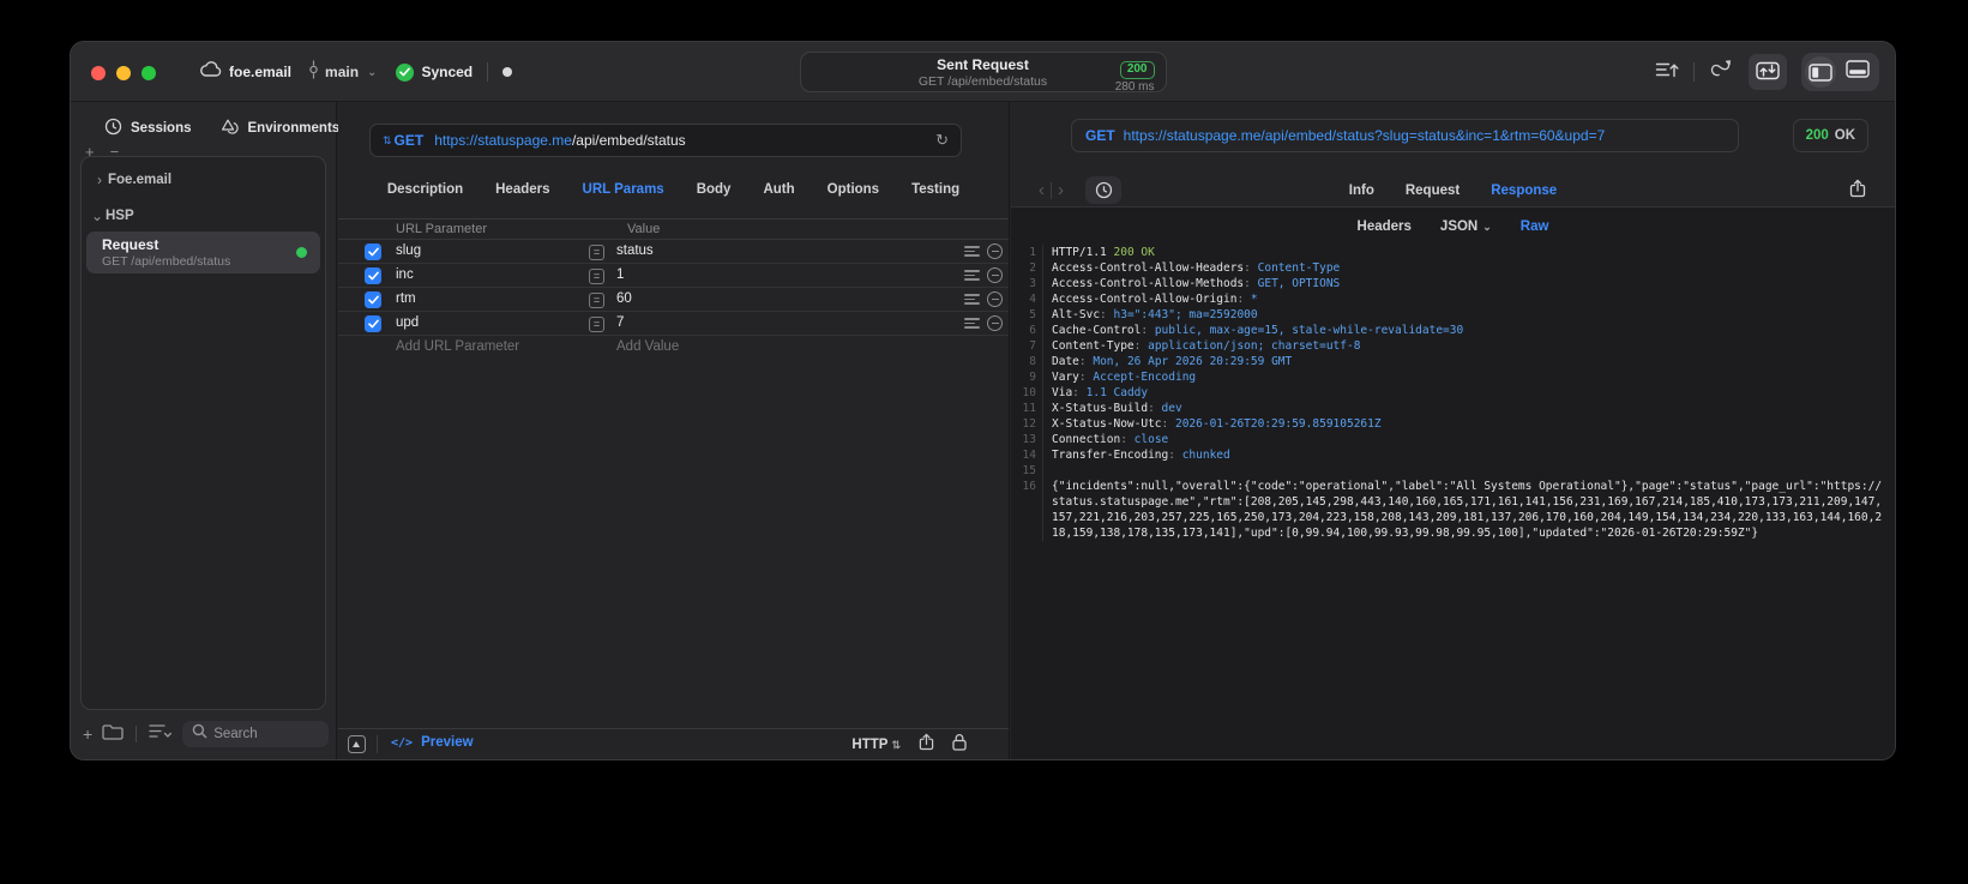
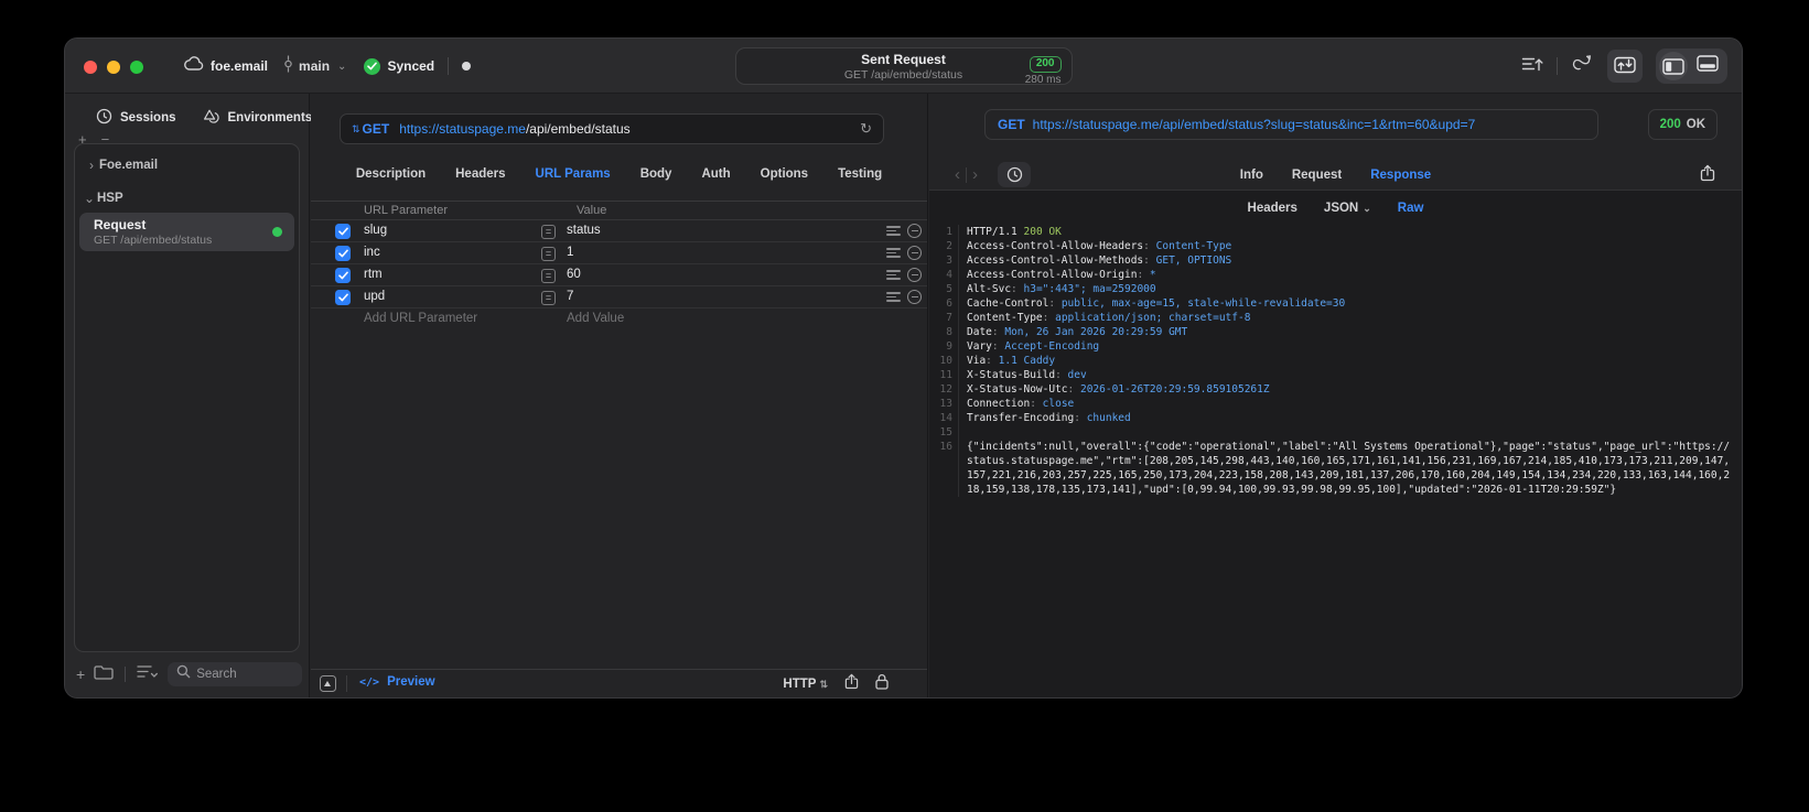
  foe.email
  main
  ⌄
  Synced
  Sent Request
  GET /api/embed/status
  200
  280 ms
  Sessions
  Environments
  +
  −
  ›
  Foe.email
  ⌄
  HSP
  Request
  GET /api/embed/status
  +
  Search
  ⇅
  GET
  https://statuspage.me
  /api/embed/status
  ↻
  Description
  Headers
  URL Params
  Body
  Auth
  Options
  Testing
  URL Parameter
  Value
  slug
  =
  status
  inc
  =
  1
  rtm
  =
  60
  upd
  =
  7
  Add URL Parameter
  Add Value
  </>
  Preview
  HTTP
  ⇅
  GET
  https://statuspage.me/api/embed/status?slug=status&inc=1&rtm=60&upd=7
  200
  OK
  ‹
  ›
  Info
  Request
  Response
  Headers
  JSON
  ⌄
  Raw
  1
  HTTP/1.1 200 OK
  2
  Access-Control-Allow-Headers: Content-Type
  3
  Access-Control-Allow-Methods: GET, OPTIONS
  4
  Access-Control-Allow-Origin: *
  5
  Alt-Svc: h3=":443"; ma=2592000
  6
  Cache-Control: public, max-age=15, stale-while-revalidate=30
  7
  Content-Type: application/json; charset=utf-8
  8
- Date: Mon, 26 Apr 2026 20:29:59 GMT
+ Date: Mon, 26 Jan 2026 20:29:59 GMT
  9
  Vary: Accept-Encoding
  10
  Via: 1.1 Caddy
  11
  X-Status-Build: dev
  12
  X-Status-Now-Utc: 2026-01-26T20:29:59.859105261Z
  13
  Connection: close
  14
  Transfer-Encoding: chunked
  15
  16
- {"incidents":null,"overall":{"code":"operational","label":"All Systems Operational"},"page":"status","page_url":"https://status.statuspage.me","rtm":[208,205,145,298,443,140,160,165,171,161,141,156,231,169,167,214,185,410,173,173,211,209,147,157,221,216,203,257,225,165,250,173,204,223,158,208,143,209,181,137,206,170,160,204,149,154,134,234,220,133,163,144,160,218,159,138,178,135,173,141],"upd":[0,99.94,100,99.93,99.98,99.95,100],"updated":"2026-01-26T20:29:59Z"}
+ {"incidents":null,"overall":{"code":"operational","label":"All Systems Operational"},"page":"status","page_url":"https://status.statuspage.me","rtm":[208,205,145,298,443,140,160,165,171,161,141,156,231,169,167,214,185,410,173,173,211,209,147,157,221,216,203,257,225,165,250,173,204,223,158,208,143,209,181,137,206,170,160,204,149,154,134,234,220,133,163,144,160,218,159,138,178,135,173,141],"upd":[0,99.94,100,99.93,99.98,99.95,100],"updated":"2026-01-11T20:29:59Z"}
